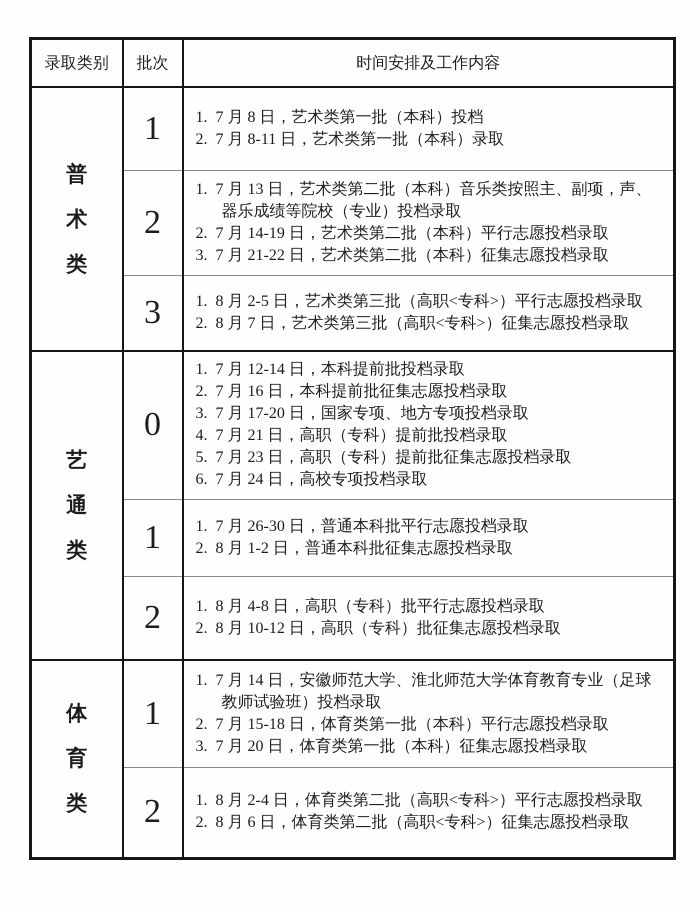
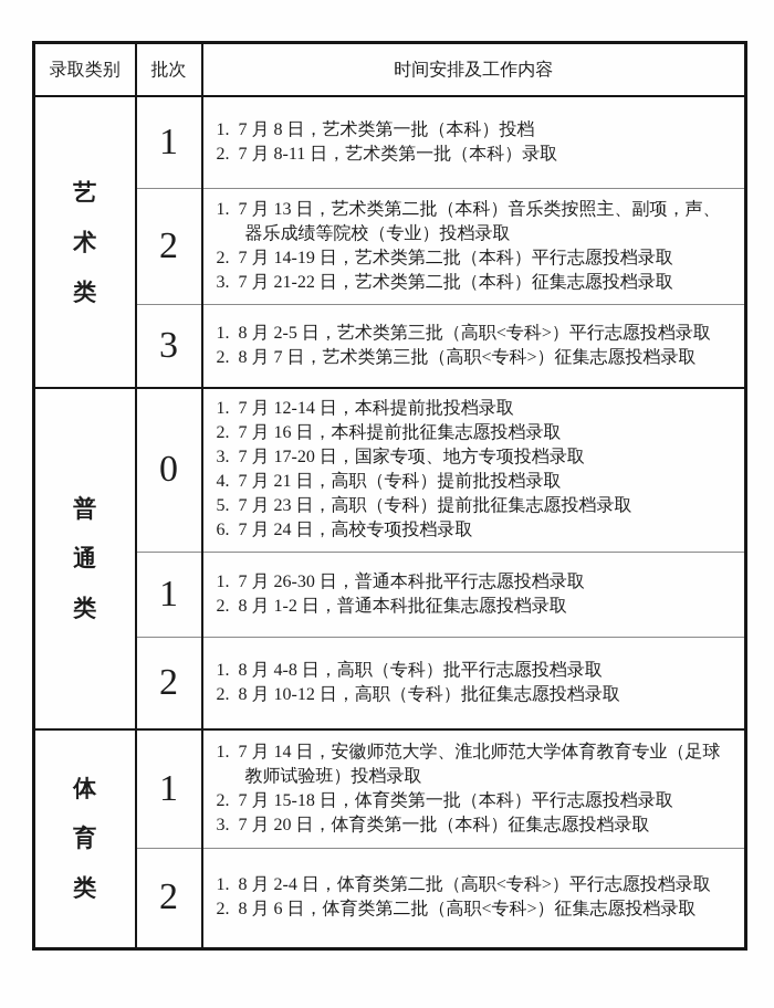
  录取类别	批次	时间安排及工作内容
- 普 术 类	1	1. 7 月 8 日，艺术类第一批（本科）投档 2. 7 月 8-11 日，艺术类第一批（本科）录取
+ 艺 术 类	1	1. 7 月 8 日，艺术类第一批（本科）投档 2. 7 月 8-11 日，艺术类第一批（本科）录取
  2	1. 7 月 13 日，艺术类第二批（本科）音乐类按照主、副项，声、器乐成绩等院校（专业）投档录取 2. 7 月 14-19 日，艺术类第二批（本科）平行志愿投档录取 3. 7 月 21-22 日，艺术类第二批（本科）征集志愿投档录取
  3	1. 8 月 2-5 日，艺术类第三批（高职<专科>）平行志愿投档录取 2. 8 月 7 日，艺术类第三批（高职<专科>）征集志愿投档录取
- 艺 通 类	0	1. 7 月 12-14 日，本科提前批投档录取 2. 7 月 16 日，本科提前批征集志愿投档录取 3. 7 月 17-20 日，国家专项、地方专项投档录取 4. 7 月 21 日，高职（专科）提前批投档录取 5. 7 月 23 日，高职（专科）提前批征集志愿投档录取 6. 7 月 24 日，高校专项投档录取
+ 普 通 类	0	1. 7 月 12-14 日，本科提前批投档录取 2. 7 月 16 日，本科提前批征集志愿投档录取 3. 7 月 17-20 日，国家专项、地方专项投档录取 4. 7 月 21 日，高职（专科）提前批投档录取 5. 7 月 23 日，高职（专科）提前批征集志愿投档录取 6. 7 月 24 日，高校专项投档录取
  1	1. 7 月 26-30 日，普通本科批平行志愿投档录取 2. 8 月 1-2 日，普通本科批征集志愿投档录取
  2	1. 8 月 4-8 日，高职（专科）批平行志愿投档录取 2. 8 月 10-12 日，高职（专科）批征集志愿投档录取
  体 育 类	1	1. 7 月 14 日，安徽师范大学、淮北师范大学体育教育专业（足球教师试验班）投档录取 2. 7 月 15-18 日，体育类第一批（本科）平行志愿投档录取 3. 7 月 20 日，体育类第一批（本科）征集志愿投档录取
  2	1. 8 月 2-4 日，体育类第二批（高职<专科>）平行志愿投档录取 2. 8 月 6 日，体育类第二批（高职<专科>）征集志愿投档录取
